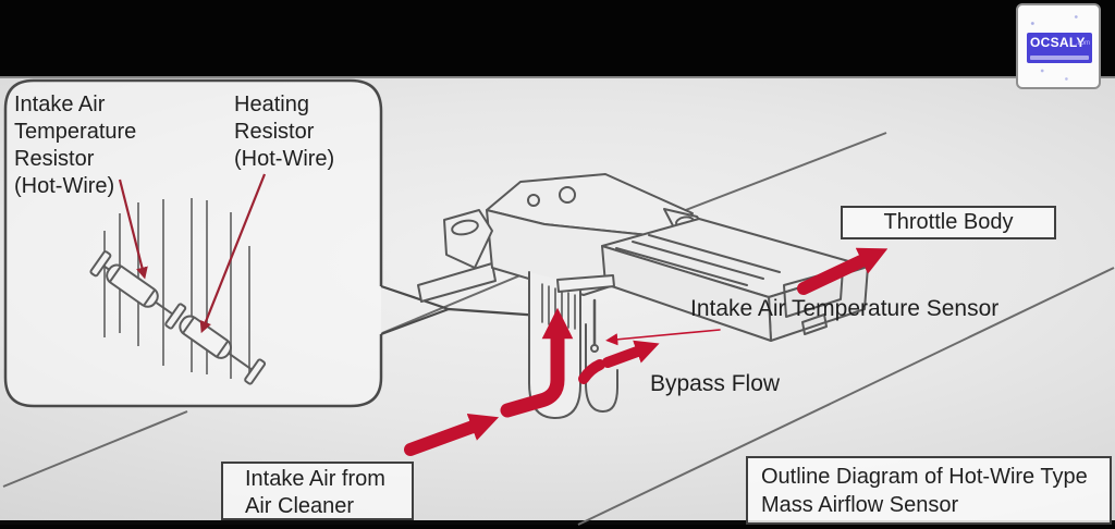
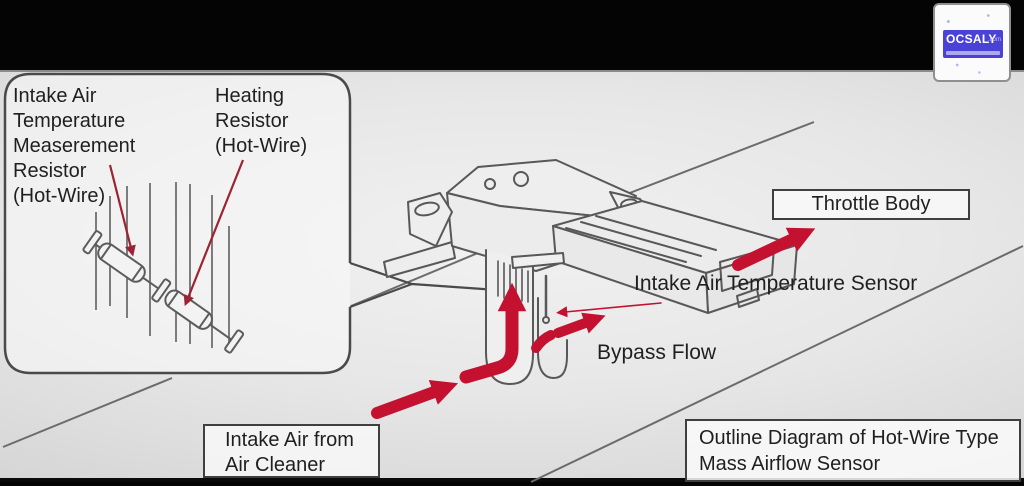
  Intake Air
  Temperature
+ Measerement
  Resistor
  (Hot-Wire)
  Heating
  Resistor
  (Hot-Wire)
  Throttle Body
  Intake Air from
  Air Cleaner
  Outline Diagram of Hot-Wire Type
  Mass Airflow Sensor
  Intake Air Temperature Sensor
  Bypass Flow
  OCSALY
